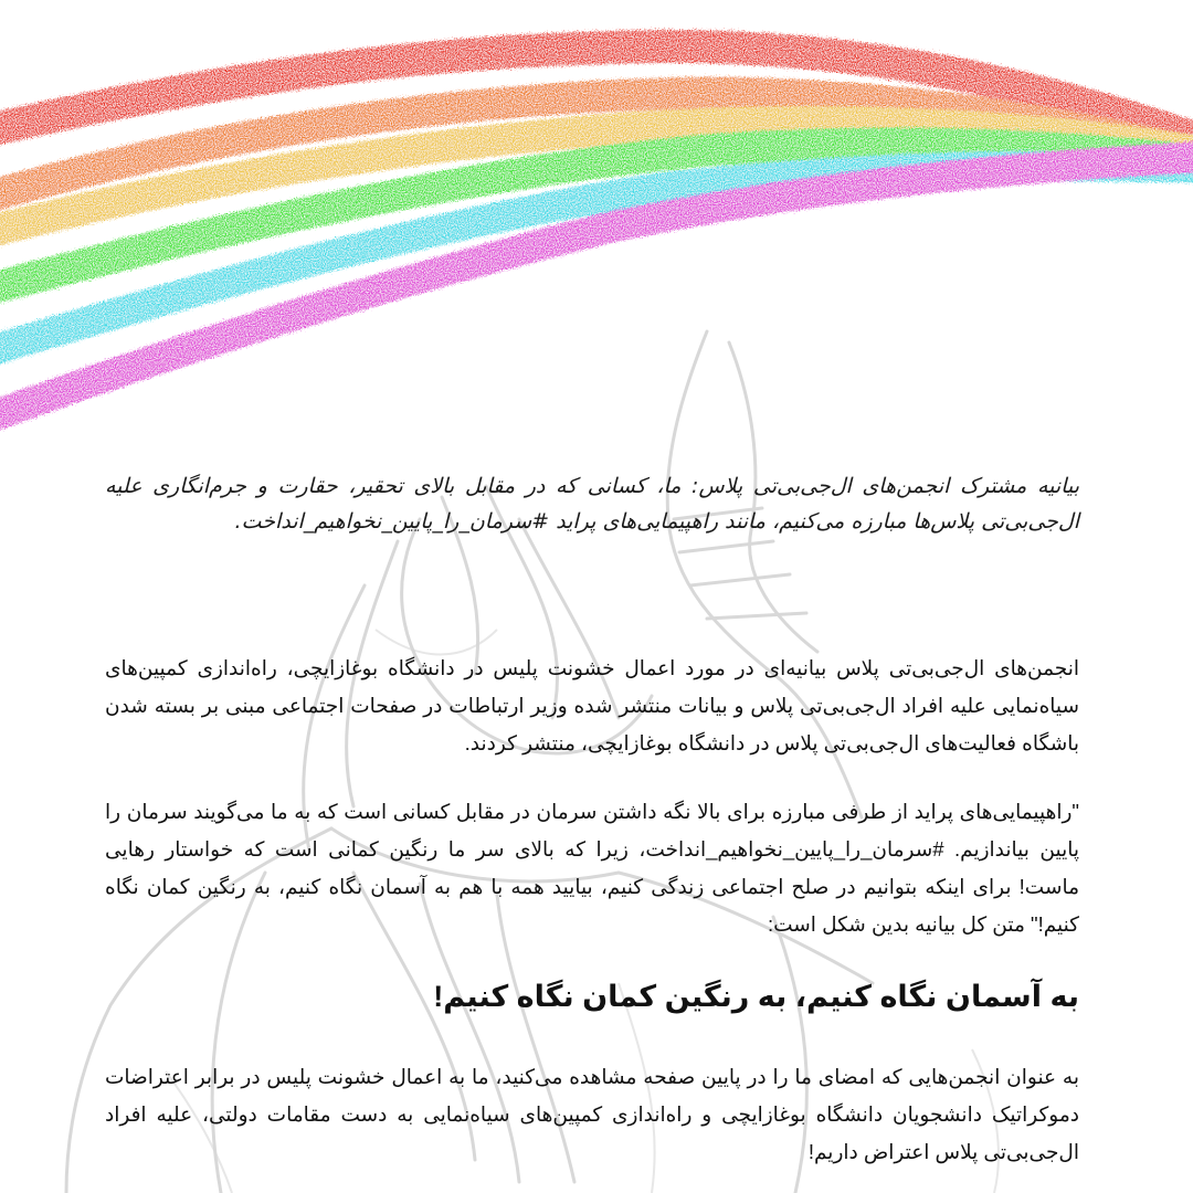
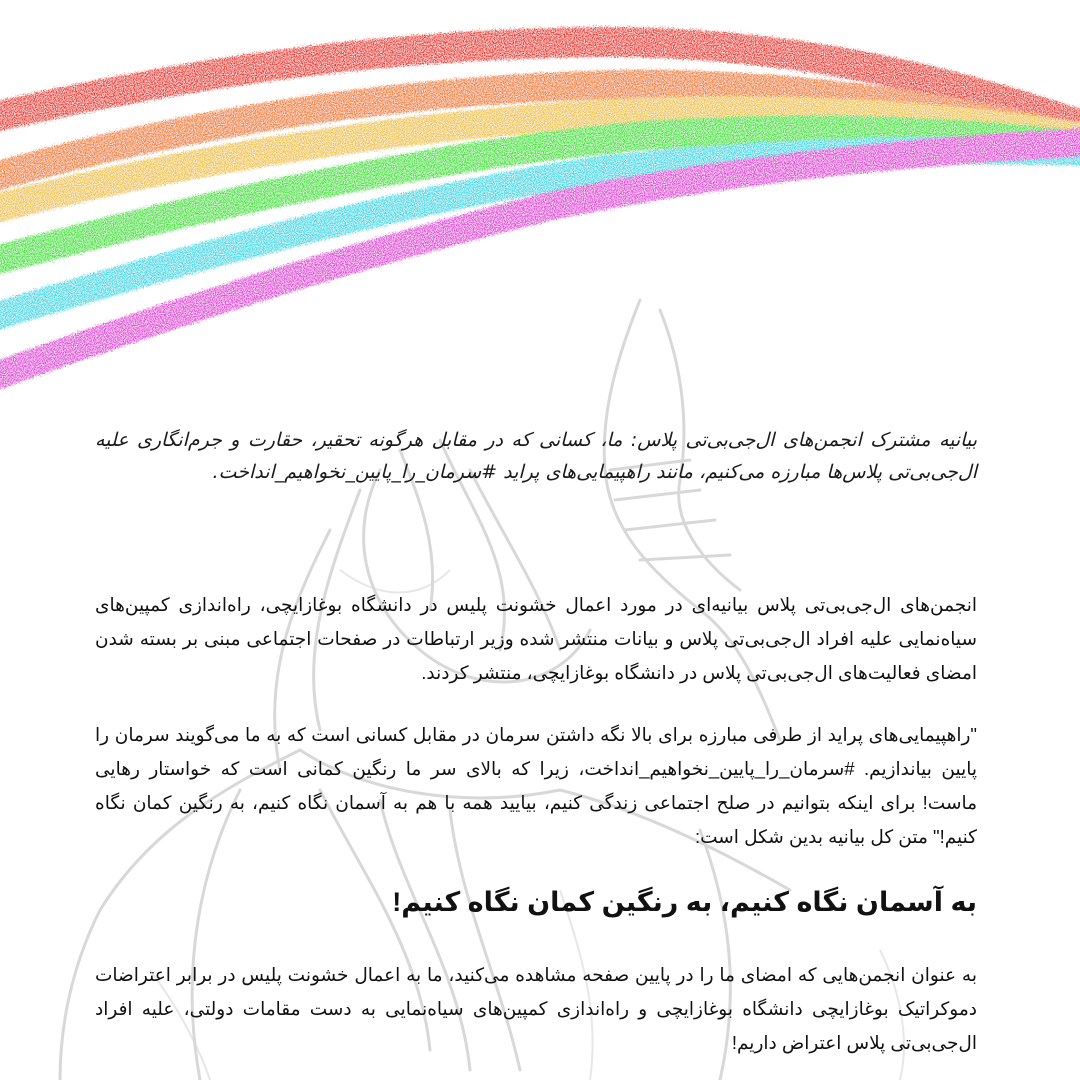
- بیانیه مشترک انجمن‌های ال‌جی‌بی‌تی پلاس: ما، کسانی که در مقابل بالای تحقیر، حقارت و جرم‌انگاری علیه ال‌جی‌بی‌تی پلاس‌ها مبارزه می‌کنیم، مانند راهپیمایی‌های پراید #سرمان_را_پایین_نخواهیم_انداخت.
+ بیانیه مشترک انجمن‌های ال‌جی‌بی‌تی پلاس: ما، کسانی که در مقابل هرگونه تحقیر، حقارت و جرم‌انگاری علیه ال‌جی‌بی‌تی پلاس‌ها مبارزه می‌کنیم، مانند راهپیمایی‌های پراید #سرمان_را_پایین_نخواهیم_انداخت.
- انجمن‌های ال‌جی‌بی‌تی پلاس بیانیه‌ای در مورد اعمال خشونت پلیس در دانشگاه بوغازایچی، راه‌اندازی کمپین‌های سیاه‌نمایی علیه افراد ال‌جی‌بی‌تی پلاس و بیانات منتشر شده وزیر ارتباطات در صفحات اجتماعی مبنی بر بسته شدن باشگاه فعالیت‌های ال‌جی‌بی‌تی پلاس در دانشگاه بوغازایچی، منتشر کردند.
+ انجمن‌های ال‌جی‌بی‌تی پلاس بیانیه‌ای در مورد اعمال خشونت پلیس در دانشگاه بوغازایچی، راه‌اندازی کمپین‌های سیاه‌نمایی علیه افراد ال‌جی‌بی‌تی پلاس و بیانات منتشر شده وزیر ارتباطات در صفحات اجتماعی مبنی بر بسته شدن امضای فعالیت‌های ال‌جی‌بی‌تی پلاس در دانشگاه بوغازایچی، منتشر کردند.
  "راهپیمایی‌های پراید از طرفی مبارزه برای بالا نگه داشتن سرمان در مقابل کسانی است که به ما می‌گویند سرمان را پایین بیاندازیم. #سرمان_را_پایین_نخواهیم_انداخت، زیرا که بالای سر ما رنگین کمانی است که خواستار رهایی ماست! برای اینکه بتوانیم در صلح اجتماعی زندگی کنیم، بیایید همه با هم به آسمان نگاه کنیم، به رنگین کمان نگاه کنیم!" متن کل بیانیه بدین شکل است:
  به آسمان نگاه کنیم، به رنگین کمان نگاه کنیم!
- به عنوان انجمن‌هایی که امضای ما را در پایین صفحه مشاهده می‌کنید، ما به اعمال خشونت پلیس در برابر اعتراضات دموکراتیک دانشجویان دانشگاه بوغازایچی و راه‌اندازی کمپین‌های سیاه‌نمایی به دست مقامات دولتی، علیه افراد ال‌جی‌بی‌تی پلاس اعتراض داریم!
+ به عنوان انجمن‌هایی که امضای ما را در پایین صفحه مشاهده می‌کنید، ما به اعمال خشونت پلیس در برابر اعتراضات دموکراتیک بوغازایچی دانشگاه بوغازایچی و راه‌اندازی کمپین‌های سیاه‌نمایی به دست مقامات دولتی، علیه افراد ال‌جی‌بی‌تی پلاس اعتراض داریم!
